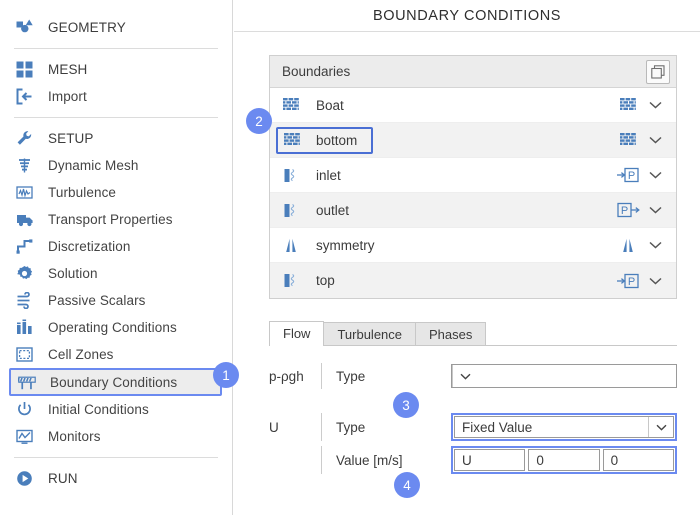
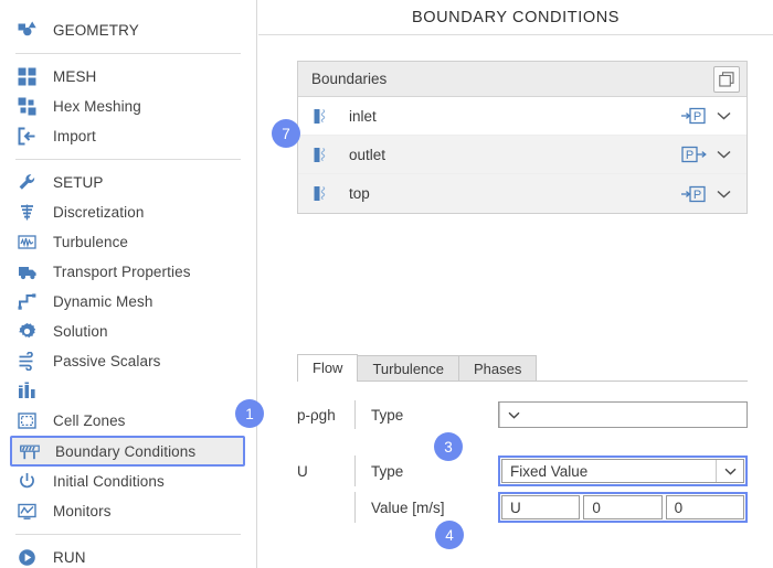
  GEOMETRY
  MESH
+ Hex Meshing
  Import
  SETUP
- Dynamic Mesh
+ Discretization
  Turbulence
  Transport Properties
- Discretization
+ Dynamic Mesh
  Solution
  Passive Scalars
- Operating Conditions
  Cell Zones
  Boundary Conditions
  Initial Conditions
  Monitors
  RUN
  BOUNDARY CONDITIONS
  Boundaries
- Boat
- bottom
  inlet
  P
  outlet
  P
- symmetry
  top
  P
  Flow
  Turbulence
  Phases
  p-ρgh
  Type
  U
  Type
  Fixed Value
  Value [m/s]
  U
  0
  0
  1
- 2
+ 7
  3
  4
